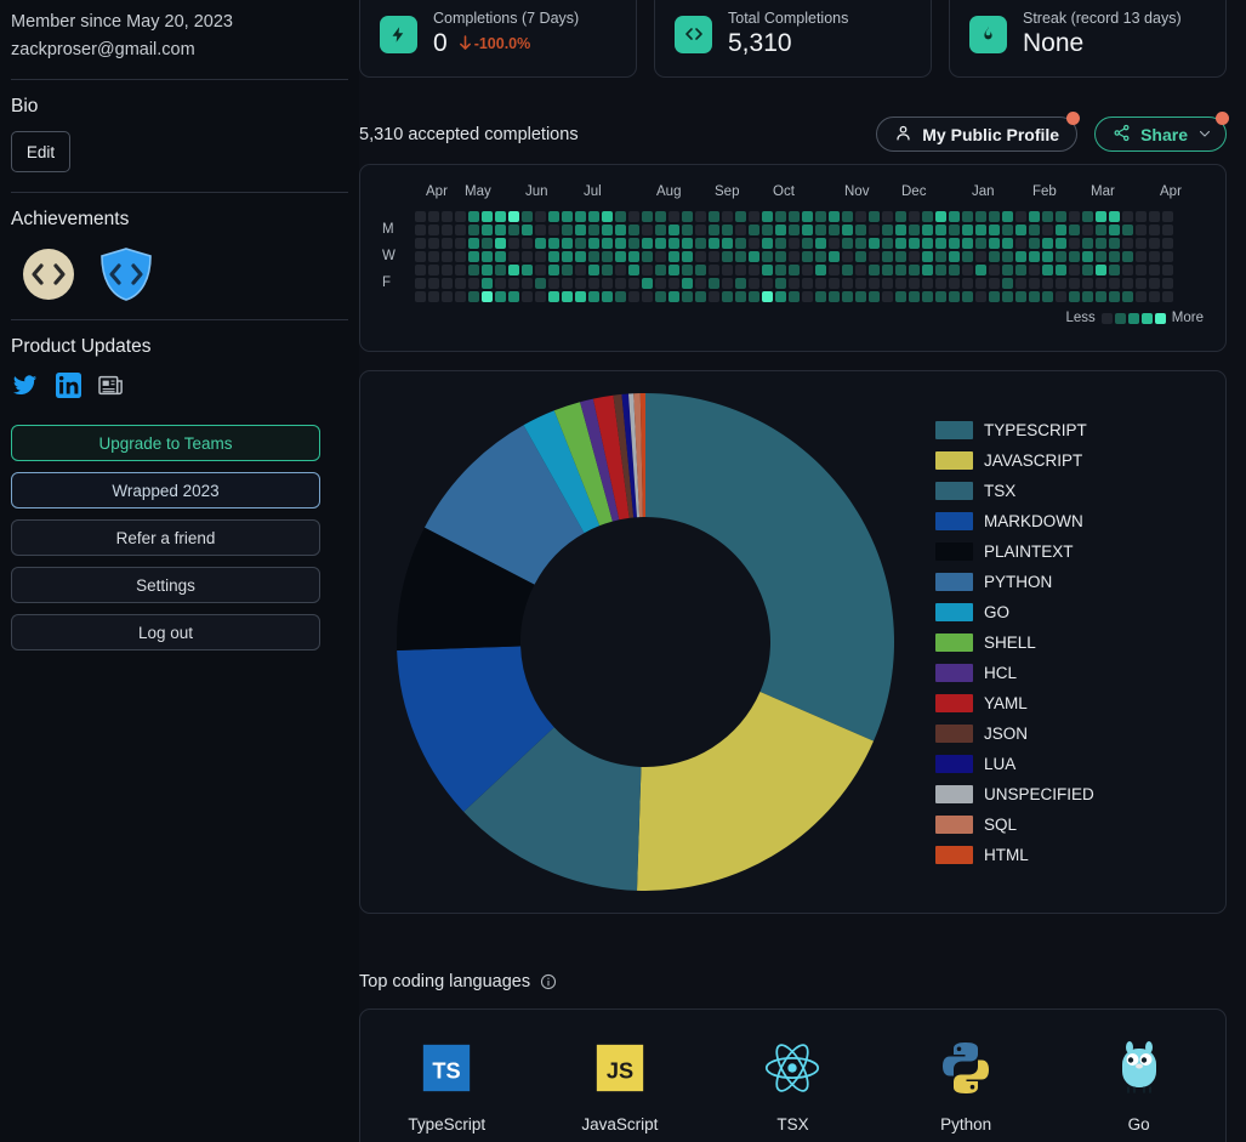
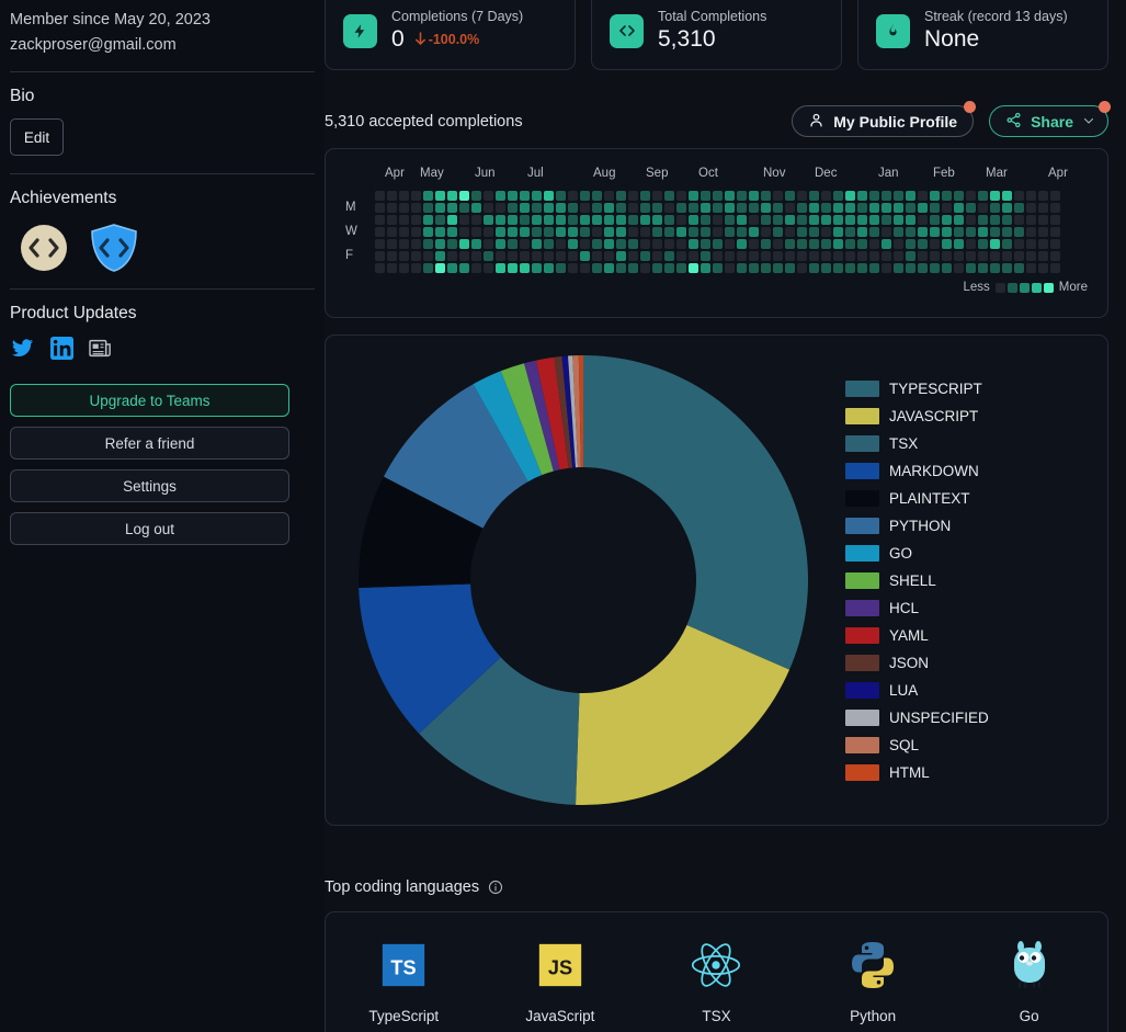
  Member since May 20, 2023
  zackproser@gmail.com
  Bio
  Edit
  Achievements
  Product Updates
  Upgrade to Teams
- Wrapped 2023
  Refer a friend
  Settings
  Log out
  Completions (7 Days)
  0
  -100.0%
  Total Completions
  5,310
  Streak (record 13 days)
  None
  5,310 accepted completions
  My Public Profile
  Share
  Apr
  May
  Jun
  Jul
  Aug
  Sep
  Oct
  Nov
  Dec
  Jan
  Feb
  Mar
  Apr
  M
  W
  F
  Less
  More
  TYPESCRIPT
  JAVASCRIPT
  TSX
  MARKDOWN
  PLAINTEXT
  PYTHON
  GO
  SHELL
  HCL
  YAML
  JSON
  LUA
  UNSPECIFIED
  SQL
  HTML
  Top coding languages
  TS
  TypeScript
  JS
  JavaScript
  TSX
  Python
  Go
